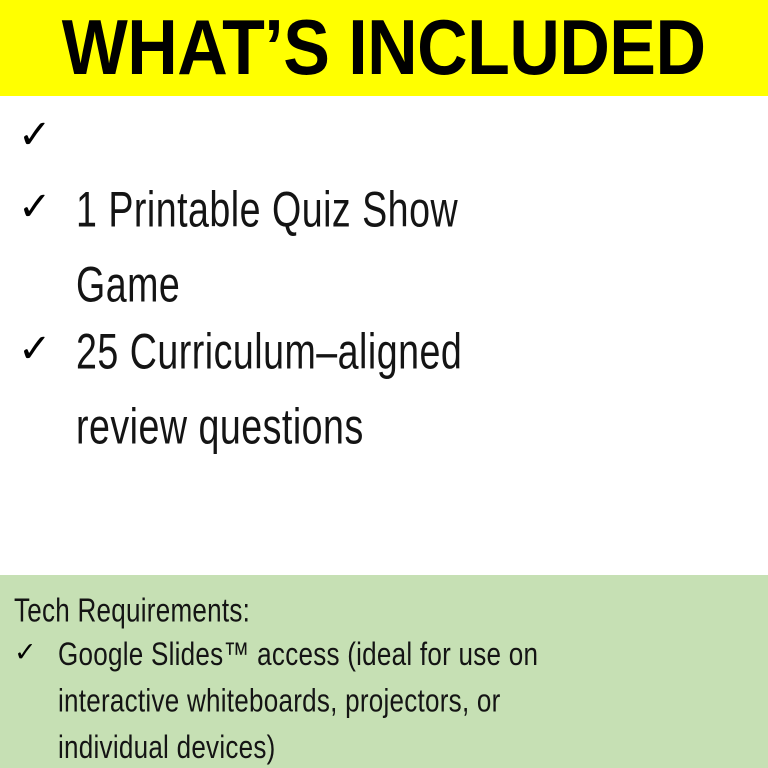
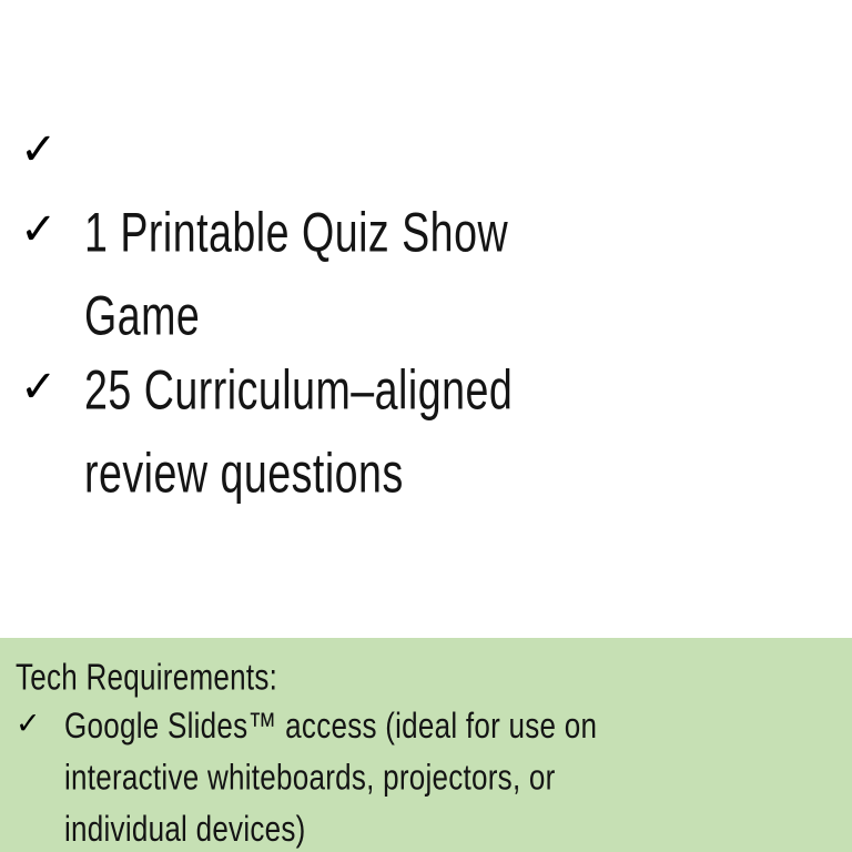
- WHAT’S INCLUDED
  ✓
  ✓
  1 Printable Quiz Show
  Game
  ✓
  25 Curriculum–aligned
  review questions
  Tech Requirements:
  ✓
  Google Slides™ access (ideal for use on
  interactive whiteboards, projectors, or
  individual devices)
